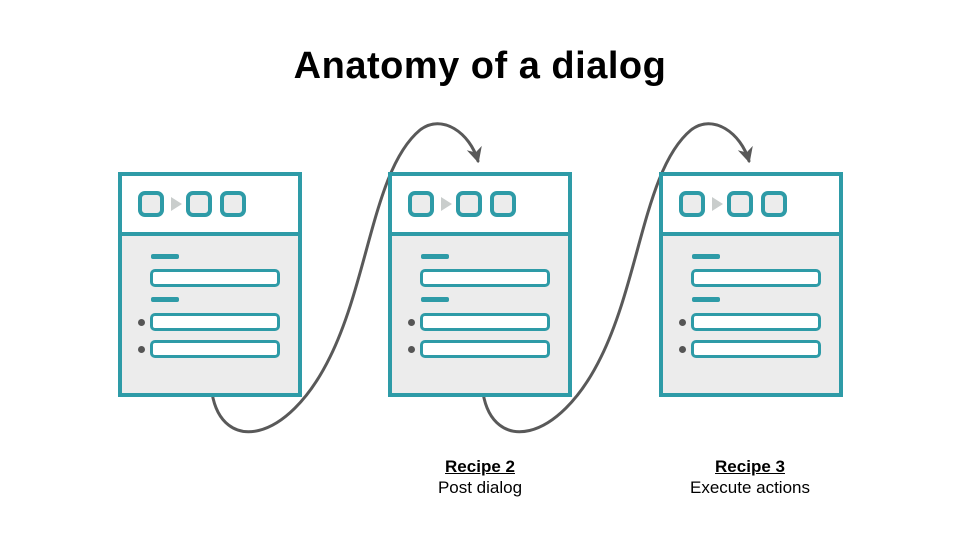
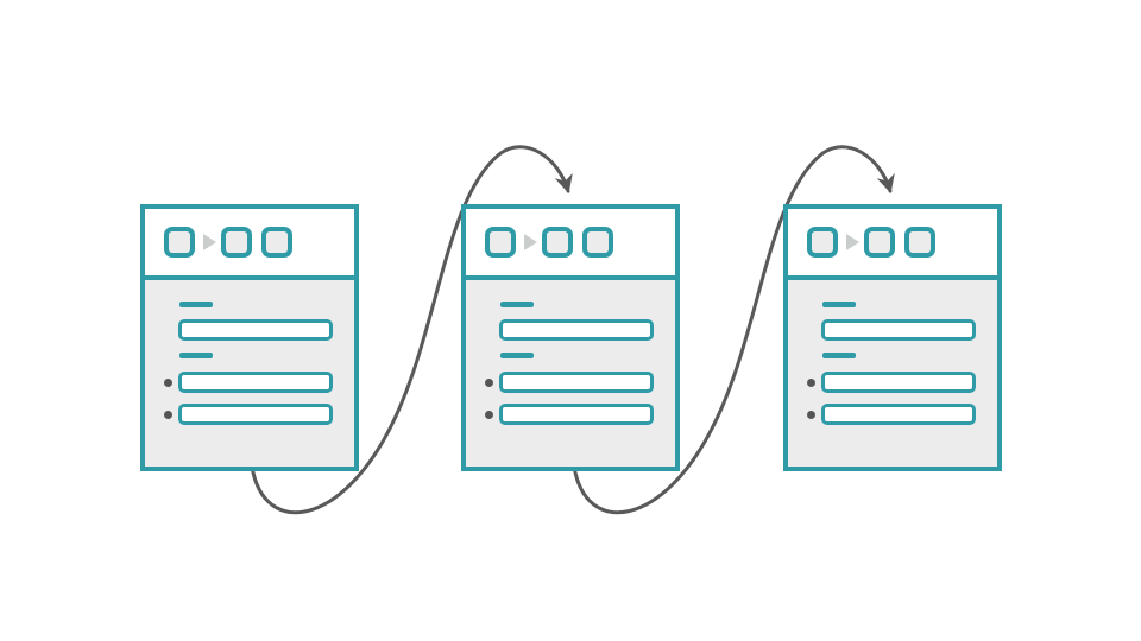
- Anatomy of a dialog
- Recipe 2
- Post dialog
- Recipe 3
- Execute actions
